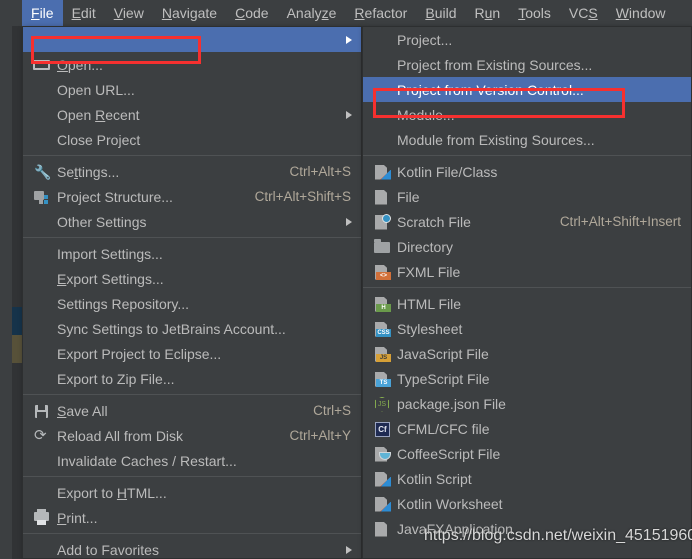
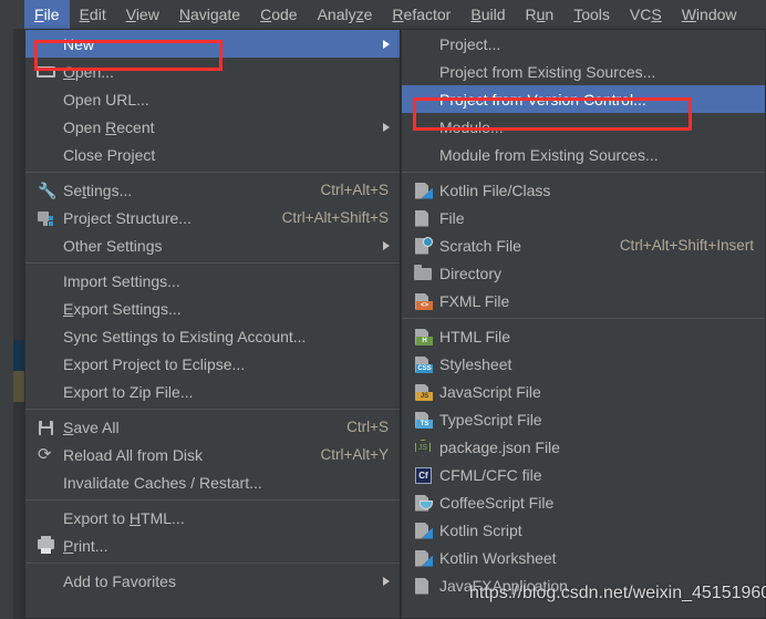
  File
  Edit
  View
  Navigate
  Code
  Analyze
  Refactor
  Build
  Run
  Tools
  VCS
  Window
+ New
  Open...
  Open URL...
  Open Recent
  Close Project
  🔧
  Settings...
  Ctrl+Alt+S
  Project Structure...
  Ctrl+Alt+Shift+S
  Other Settings
  Import Settings...
  Export Settings...
- Settings Repository...
- Sync Settings to JetBrains Account...
+ Sync Settings to Existing Account...
  Export Project to Eclipse...
  Export to Zip File...
  Save All
  Ctrl+S
  ⟳
  Reload All from Disk
  Ctrl+Alt+Y
  Invalidate Caches / Restart...
  Export to HTML...
  Print...
  Add to Favorites
  Project...
  Project from Existing Sources...
  Project from Version Control...
  Module...
  Module from Existing Sources...
  Kotlin File/Class
  File
  Scratch File
  Ctrl+Alt+Shift+Insert
  Directory
  FXML File
  HTML File
  Stylesheet
  JavaScript File
  TypeScript File
  package.json File
  Cf
  CFML/CFC file
  CoffeeScript File
  Kotlin Script
  Kotlin Worksheet
  JavaFXApplication
  https://blog.csdn.net/weixin_4515196
